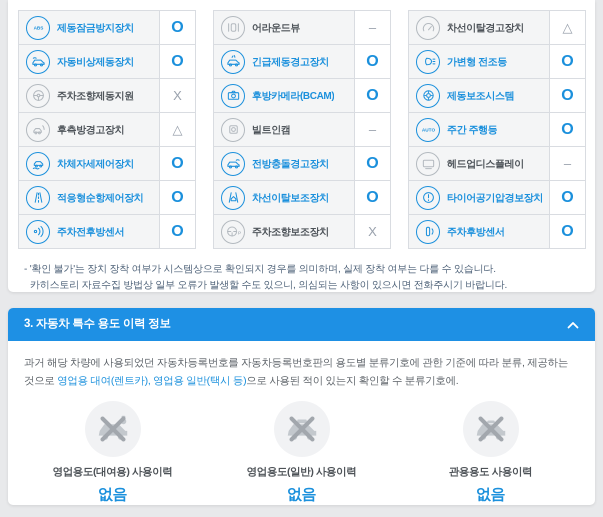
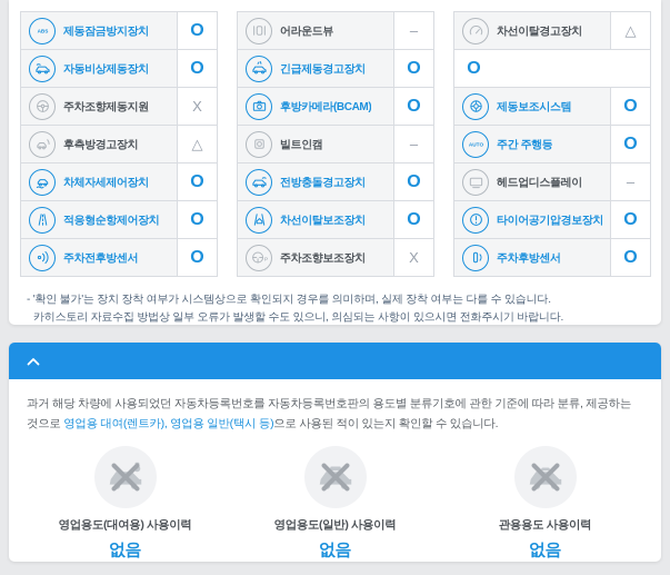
  제동잠금방지장치
  O
  자동비상제동장치
  O
  주차조향제동지원
  X
  후측방경고장치
  △
  차체자세제어장치
  O
  적응형순항제어장치
  O
  주차전후방센서
  O
  어라운드뷰
  –
  긴급제동경고장치
  O
  후방카메라(BCAM)
  O
  빌트인캠
  –
  전방충돌경고장치
  O
  차선이탈보조장치
  O
  주차조향보조장치
  X
  차선이탈경고장치
  △
- 가변형 전조등
  O
  제동보조시스템
  O
  주간 주행등
  O
  헤드업디스플레이
  –
  타이어공기압경보장치
  O
  주차후방센서
  O
  - '확인 불가'는 장치 장착 여부가 시스템상으로 확인되지 경우를 의미하며, 실제 장착 여부는 다를 수 있습니다.
  카히스토리 자료수집 방법상 일부 오류가 발생할 수도 있으니, 의심되는 사항이 있으시면 전화주시기 바랍니다.
- 3. 자동차 특수 용도 이력 정보
- 과거 해당 차량에 사용되었던 자동차등록번호를 자동차등록번호판의 용도별 분류기호에 관한 기준에 따라 분류, 제공하는 것으로 영업용 대여(렌트카), 영업용 일반(택시 등)으로 사용된 적이 있는지 확인할 수 분류기호에.
+ 과거 해당 차량에 사용되었던 자동차등록번호를 자동차등록번호판의 용도별 분류기호에 관한 기준에 따라 분류, 제공하는 것으로 영업용 대여(렌트카), 영업용 일반(택시 등)으로 사용된 적이 있는지 확인할 수 있습니다.
  영업용도(대여용) 사용이력
  없음
  영업용도(일반) 사용이력
  없음
  관용용도 사용이력
  없음
